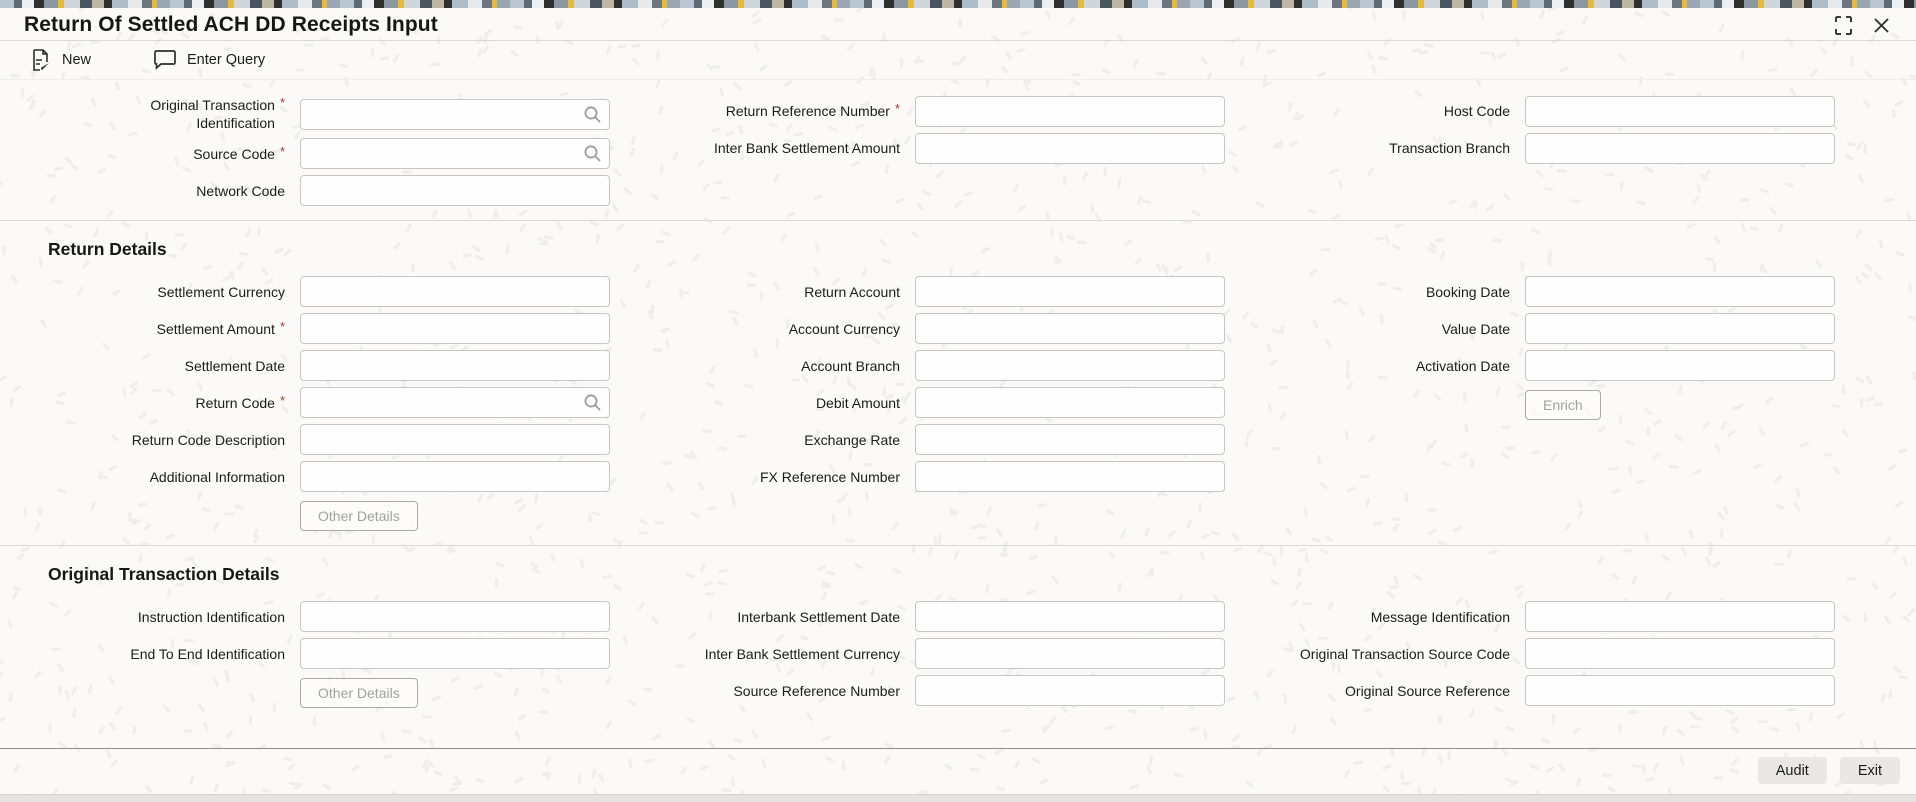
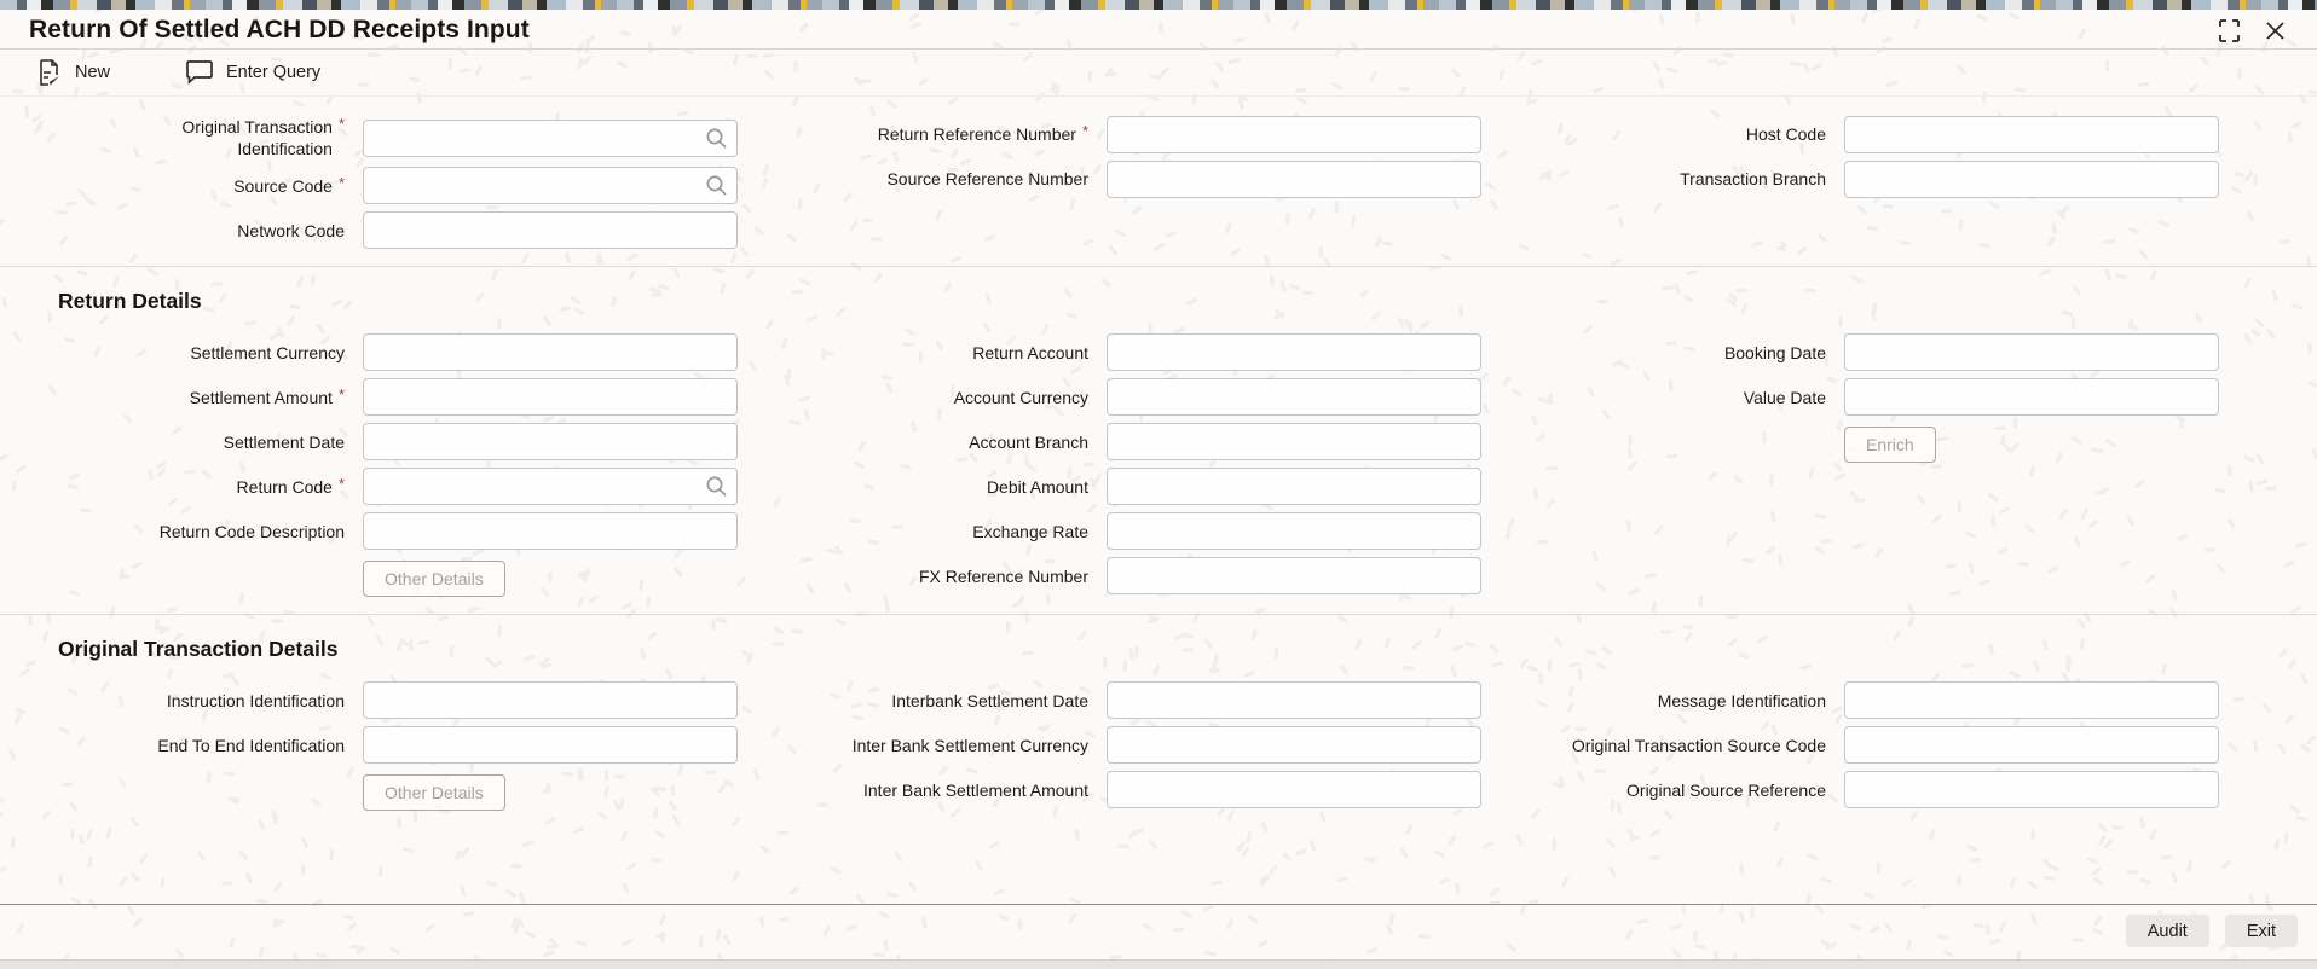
  Return Of Settled ACH DD Receipts Input
  New
  Enter Query
  Original Transaction
  Identification
  *
  Source Code
  *
  Network Code
  Return Reference Number
  *
- Inter Bank Settlement Amount
+ Source Reference Number
  Host Code
  Transaction Branch
  Return Details
  Settlement Currency
  Settlement Amount
  *
  Settlement Date
  Return Code
  *
  Return Code Description
- Additional Information
  Other Details
  Return Account
  Account Currency
  Account Branch
  Debit Amount
  Exchange Rate
  FX Reference Number
  Booking Date
  Value Date
- Activation Date
  Enrich
  Original Transaction Details
  Instruction Identification
  End To End Identification
  Other Details
  Interbank Settlement Date
  Inter Bank Settlement Currency
- Source Reference Number
+ Inter Bank Settlement Amount
  Message Identification
  Original Transaction Source Code
  Original Source Reference
  Audit
  Exit
